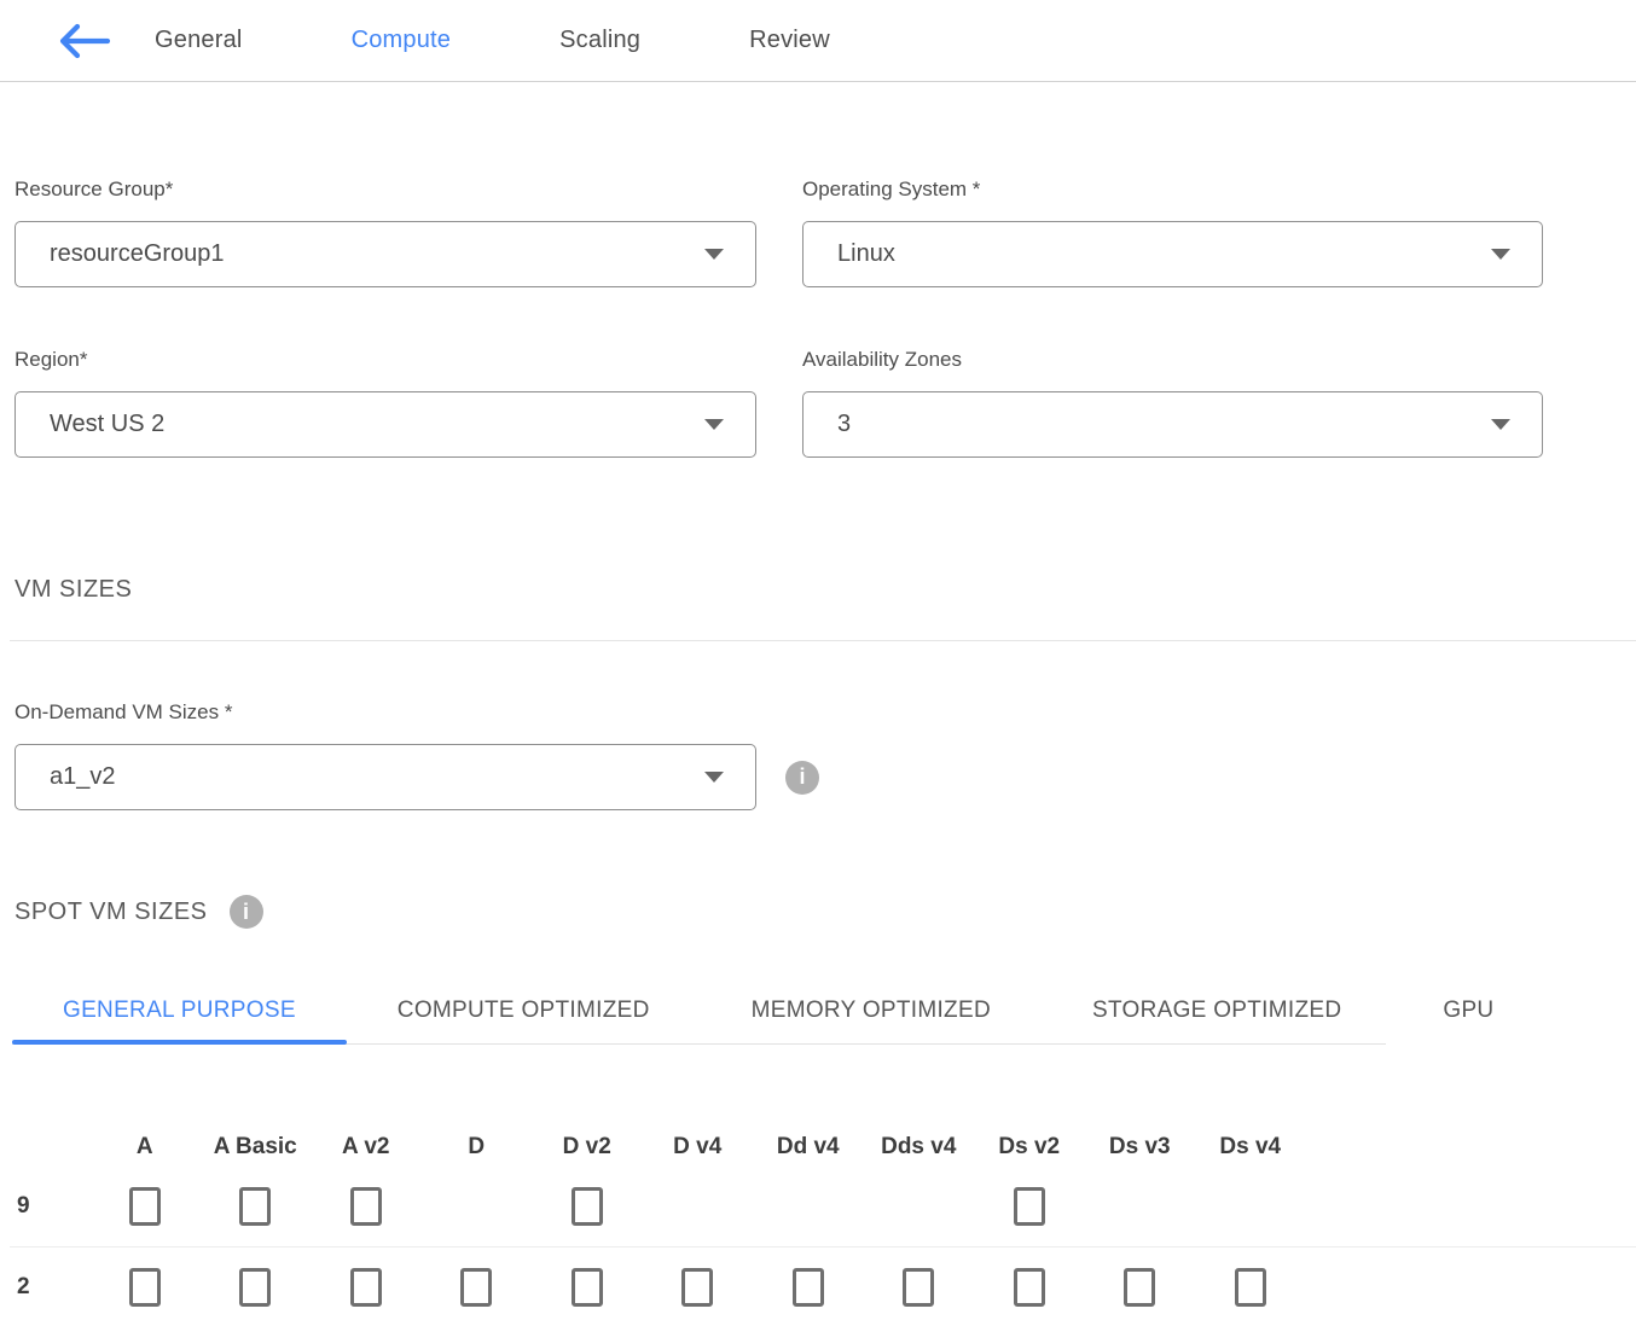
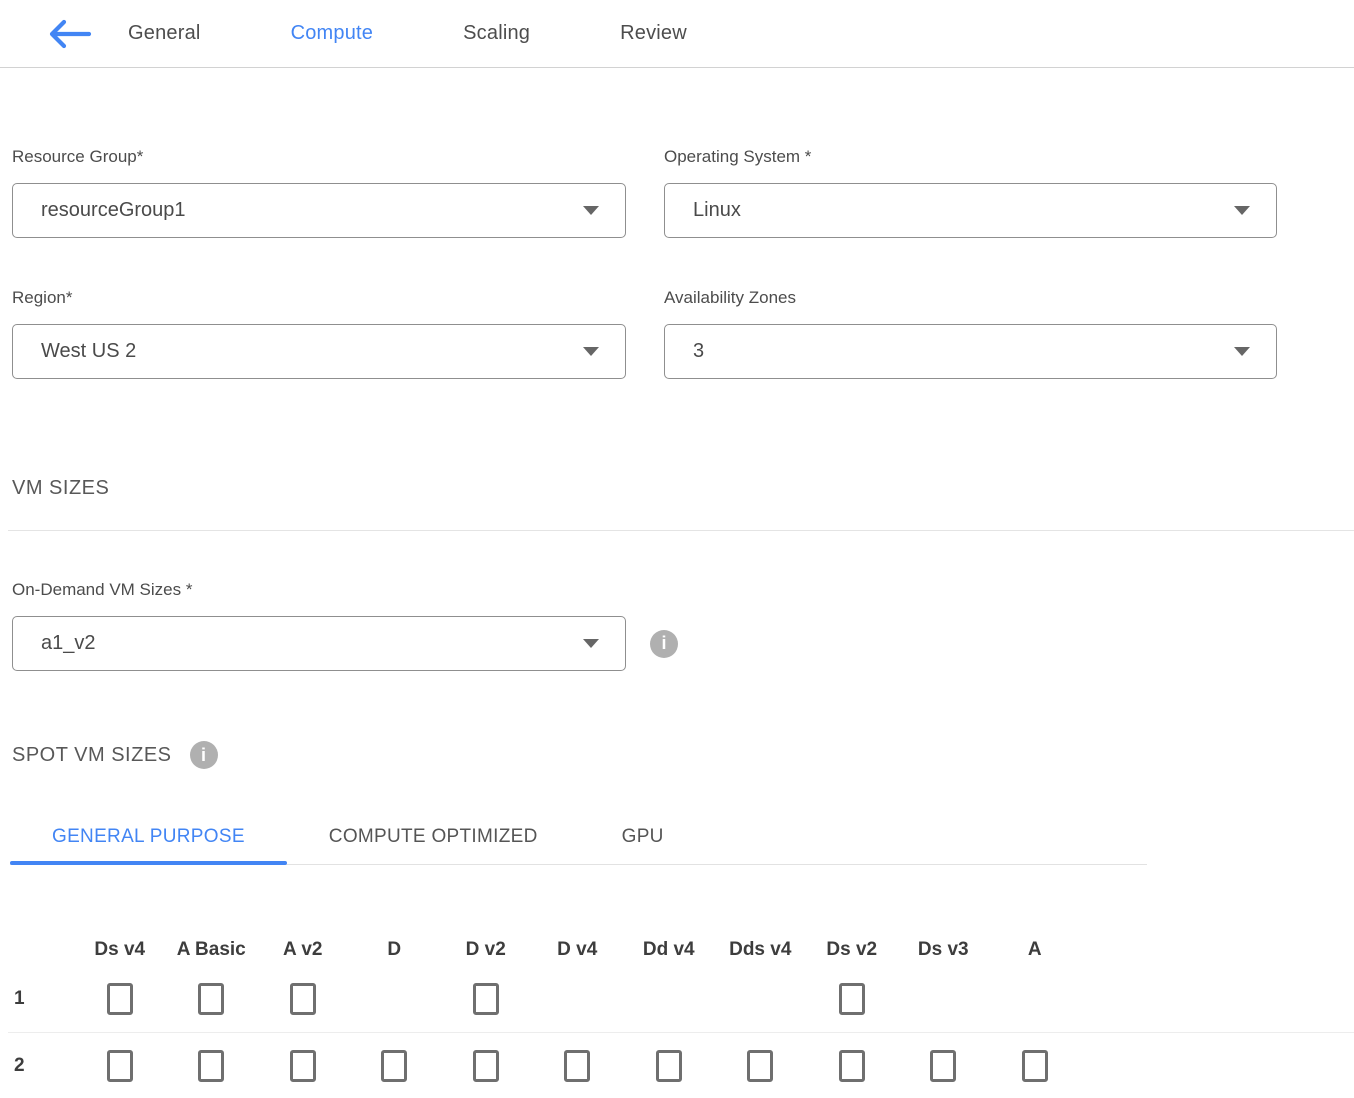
  General
  Compute
  Scaling
  Review
  Resource Group*
  resourceGroup1
  Operating System *
  Linux
  Region*
  West US 2
  Availability Zones
  3
  VM SIZES
  On-Demand VM Sizes *
  a1_v2
  i
  SPOT VM SIZES
  i
  GENERAL PURPOSE
  COMPUTE OPTIMIZED
- MEMORY OPTIMIZED
- STORAGE OPTIMIZED
  GPU
- A
+ Ds v4
  A Basic
  A v2
  D
  D v2
  D v4
  Dd v4
  Dds v4
  Ds v2
  Ds v3
- Ds v4
+ A
- 9
+ 1
  2
